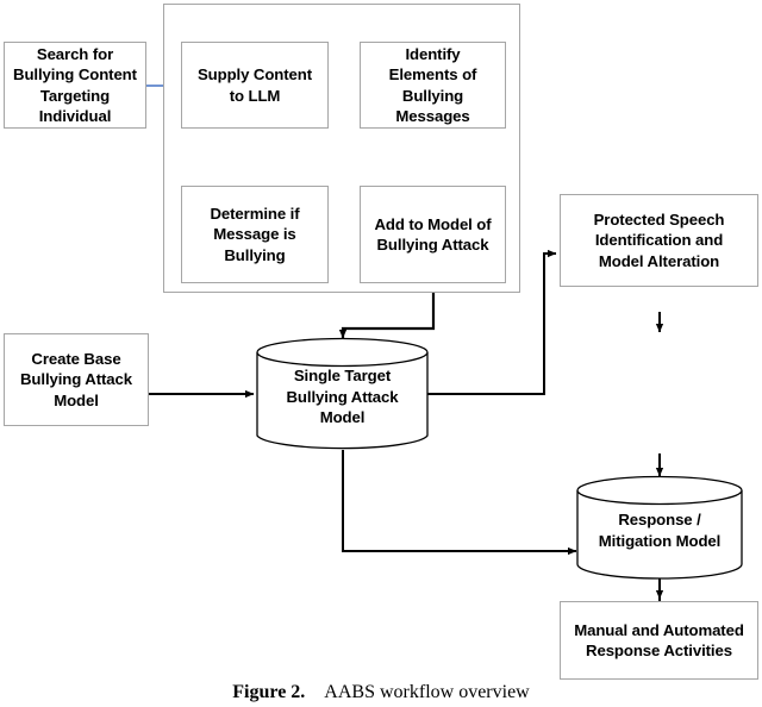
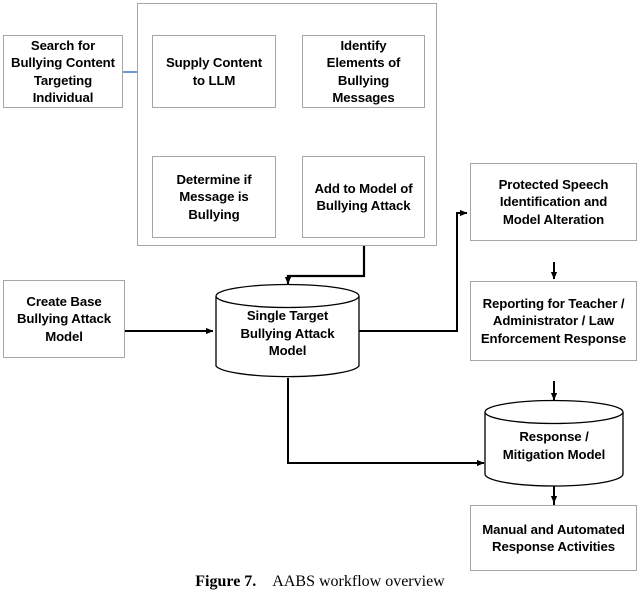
  Search for
  Bullying Content
  Targeting
  Individual
  Supply Content
  to LLM
  Identify
  Elements of
  Bullying
  Messages
  Determine if
  Message is
  Bullying
  Add to Model of
  Bullying Attack
  Create Base
  Bullying Attack
  Model
  Protected Speech
  Identification and
  Model Alteration
+ Reporting for Teacher /
+ Administrator / Law
+ Enforcement Response
  Manual and Automated
  Response Activities
  Single Target
  Bullying Attack
  Model
  Response /
  Mitigation Model
- Figure 2. AABS workflow overview
+ Figure 7. AABS workflow overview
